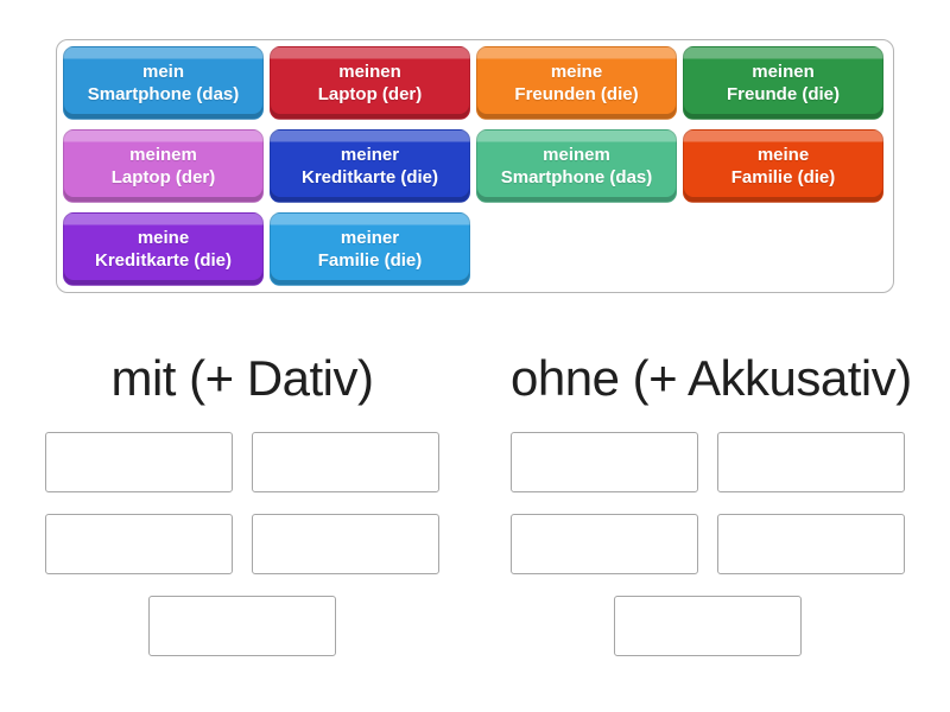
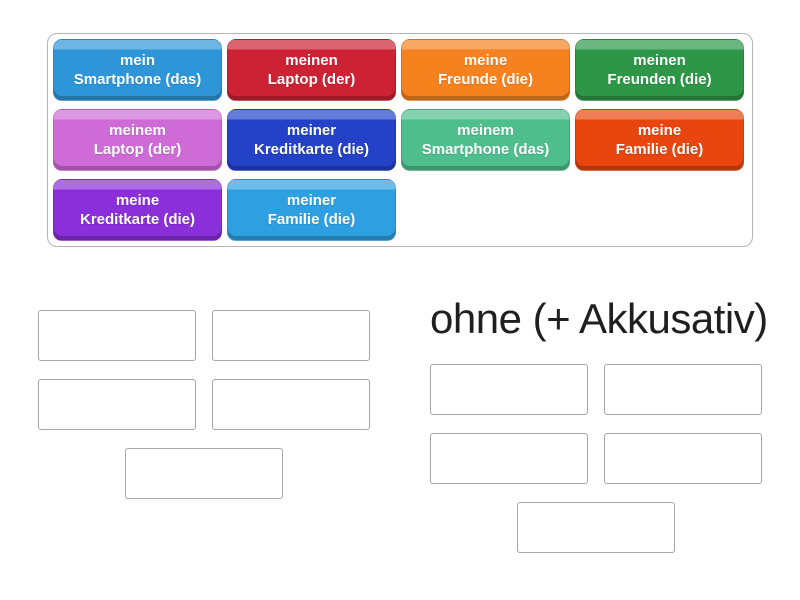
  mein
  Smartphone (das)
  meinen
  Laptop (der)
  meine
- Freunden (die)
+ Freunde (die)
  meinen
- Freunde (die)
+ Freunden (die)
  meinem
  Laptop (der)
  meiner
  Kreditkarte (die)
  meinem
  Smartphone (das)
  meine
  Familie (die)
  meine
  Kreditkarte (die)
  meiner
  Familie (die)
- mit (+ Dativ)
  ohne (+ Akkusativ)
